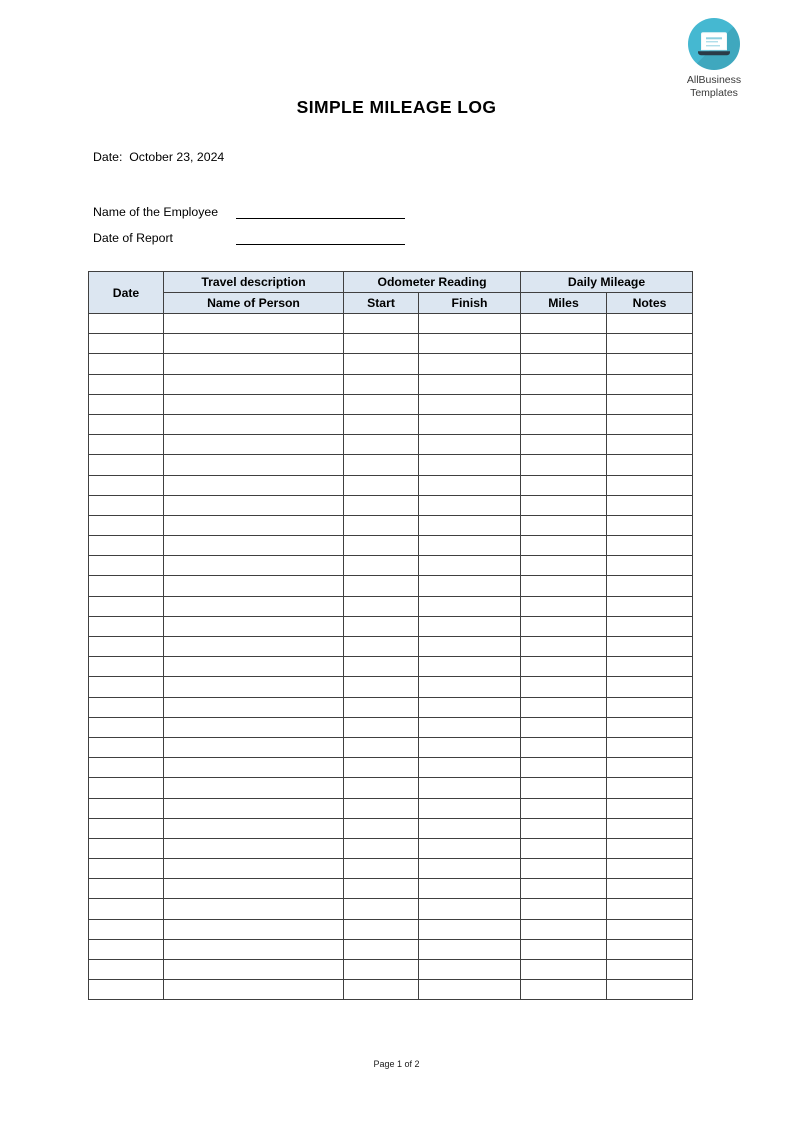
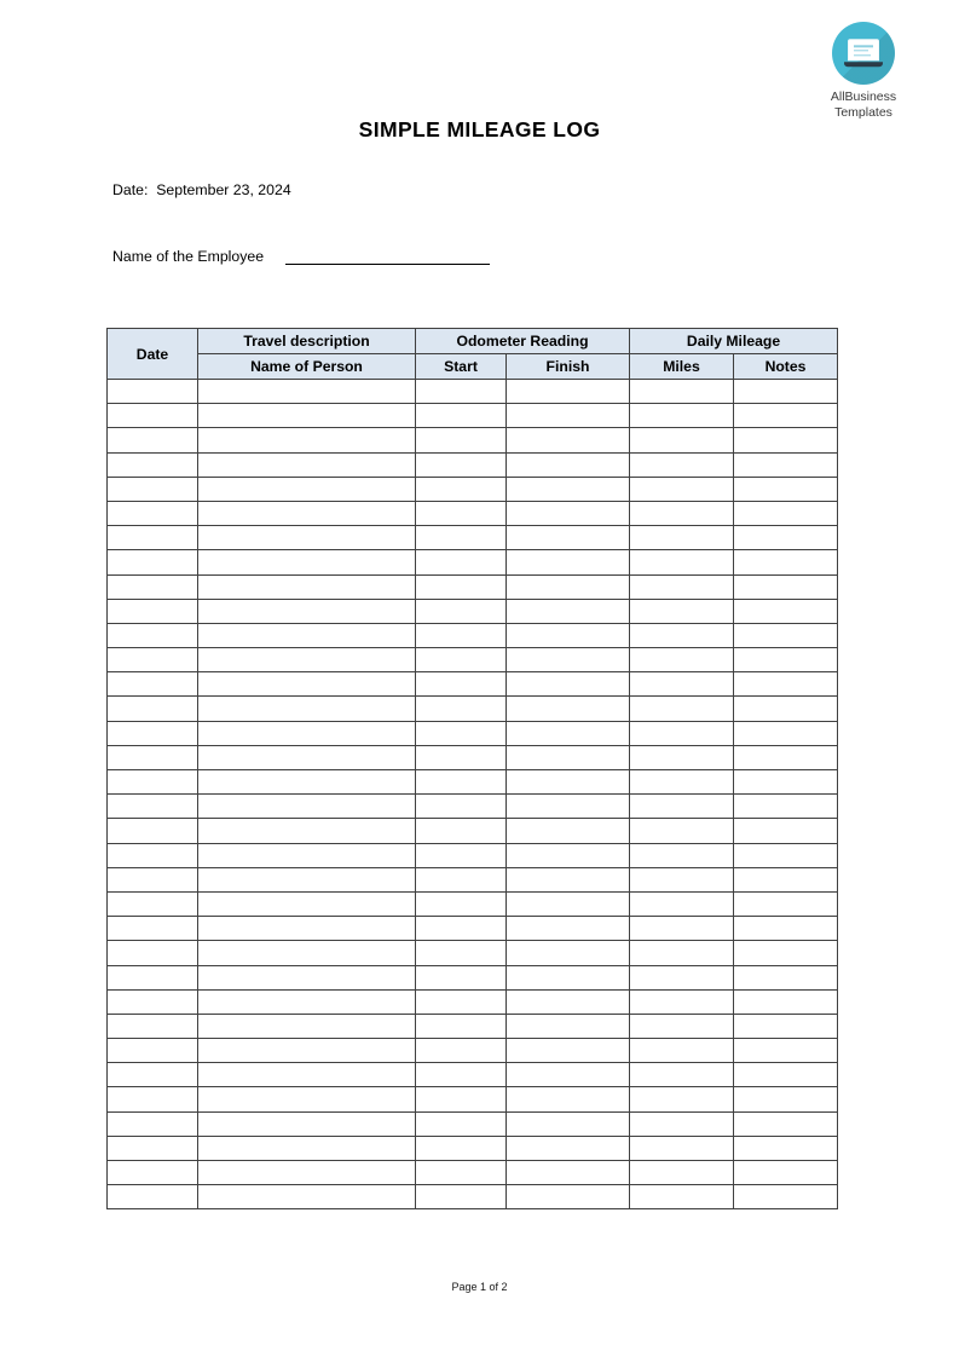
  AllBusiness
  Templates
  SIMPLE MILEAGE LOG
- Date: October 23, 2024
+ Date: September 23, 2024
  Name of the Employee
- Date of Report
  Date	Travel description	Odometer Reading	Daily Mileage
  Name of Person	Start	Finish	Miles	Notes
  Page 1 of 2
